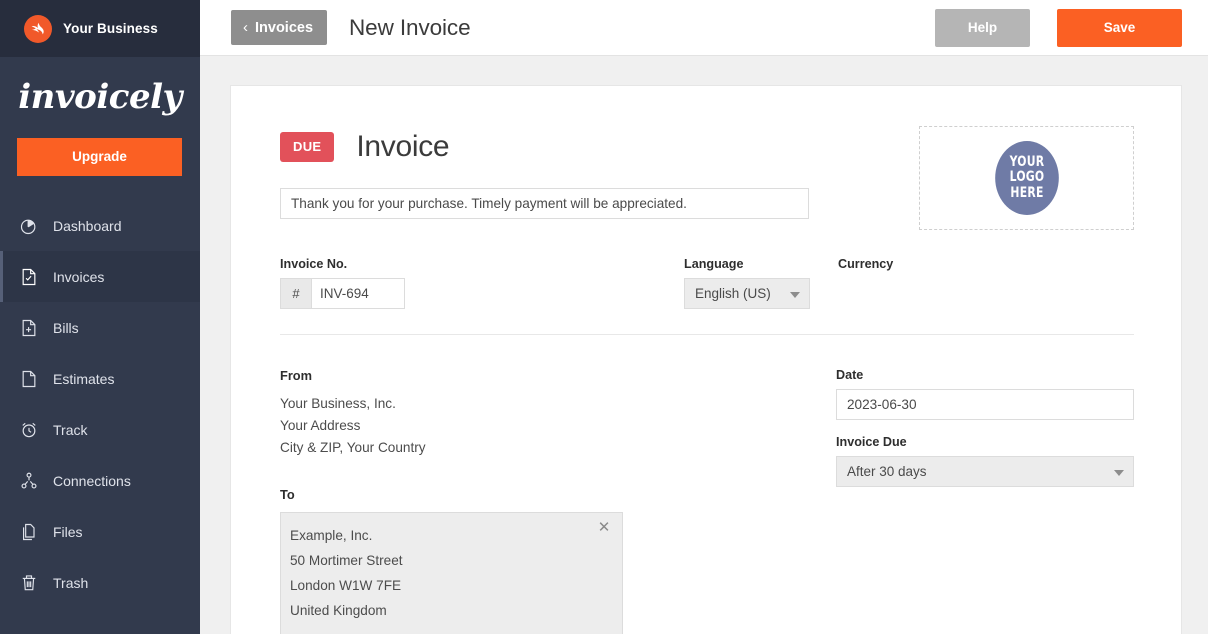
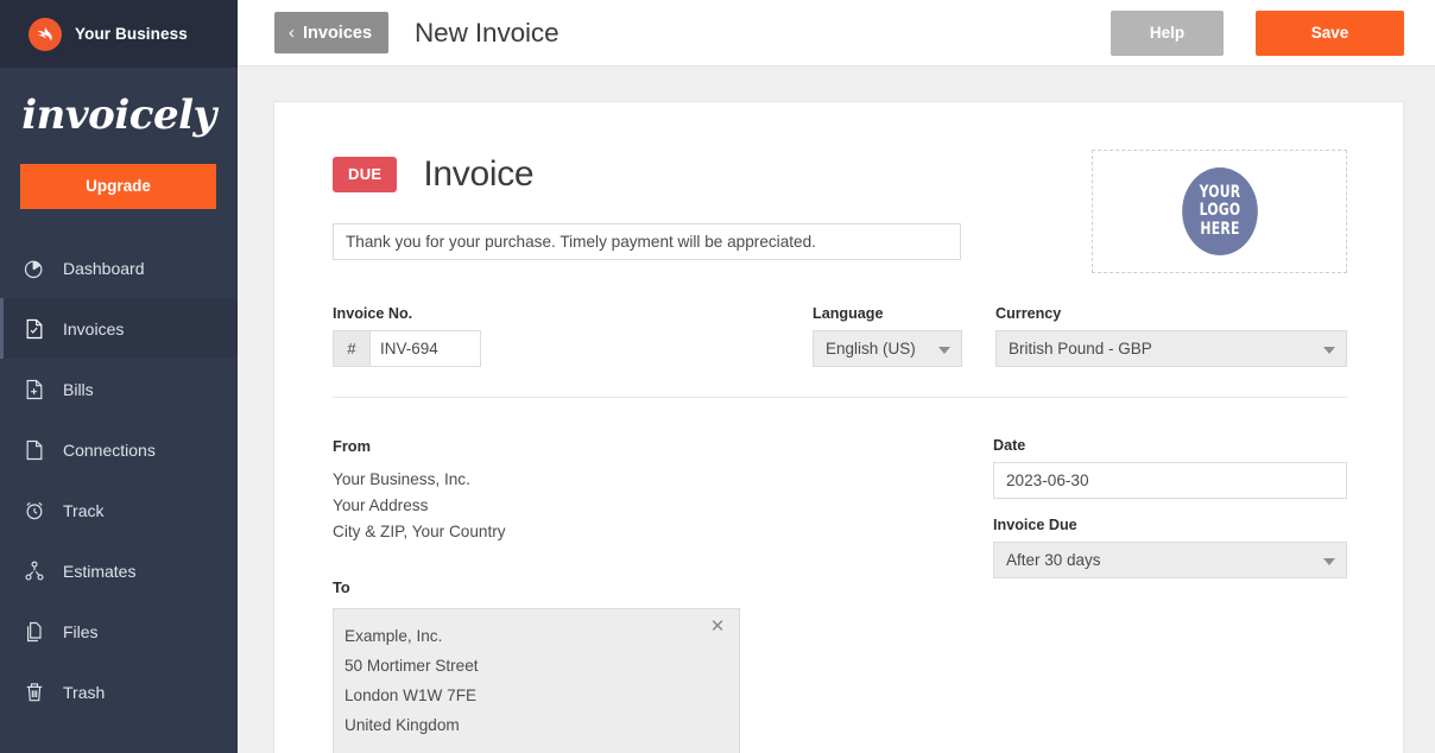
  Your Business
  invoicely
  Upgrade
  Dashboard
  Invoices
  Bills
- Estimates
+ Connections
  Track
- Connections
+ Estimates
  Files
  Trash
  ‹
  Invoices
  New Invoice
  Help
  Save
  DUE
  Invoice
  Thank you for your purchase. Timely payment will be appreciated.
  YOUR
  LOGO
  HERE
  Invoice No.
  #
  INV-694
  Language
  English (US)
  Currency
+ British Pound - GBP
  From
  Your Business, Inc.
  Your Address
  City & ZIP, Your Country
  To
  ✕
  Example, Inc.
  50 Mortimer Street
  London W1W 7FE
  United Kingdom
  Date
  2023-06-30
  Invoice Due
  After 30 days
